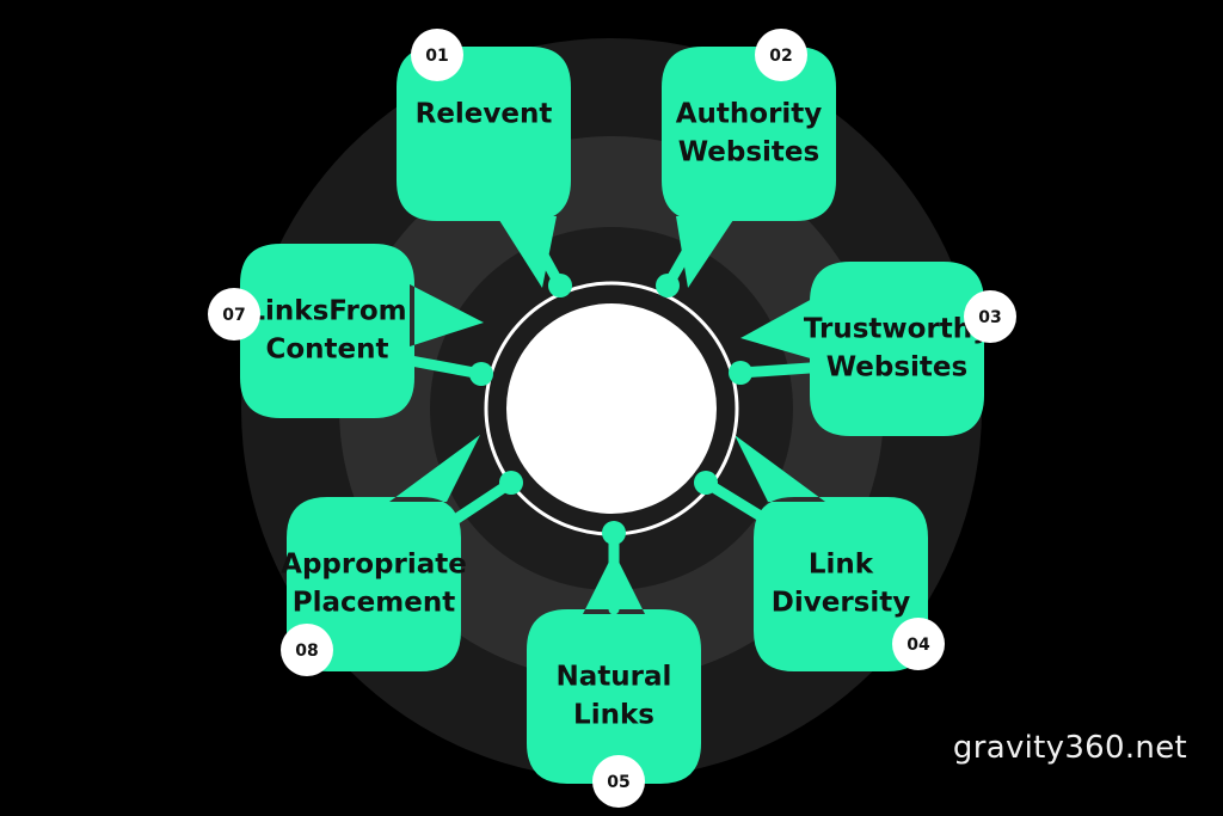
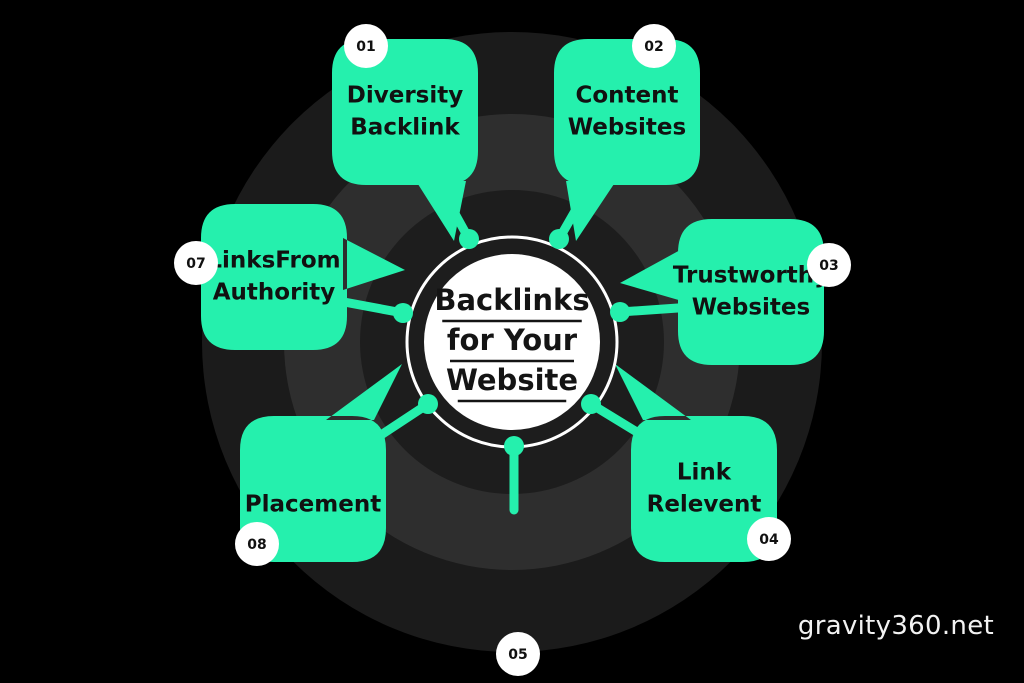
- Relevent
+ Diversity
+ Backlink
- Authority
+ Content
  Websites
  Trustworth
  Websites
  Link
- Diversity
+ Relevent
- Natural
- Links
- Appropriate
  Placement
  inksFrom
- Content
+ Authority
+ Backlinks
+ for Your
+ Website
  01
  02
  03
  04
  05
  08
  07
  gravity360.net
